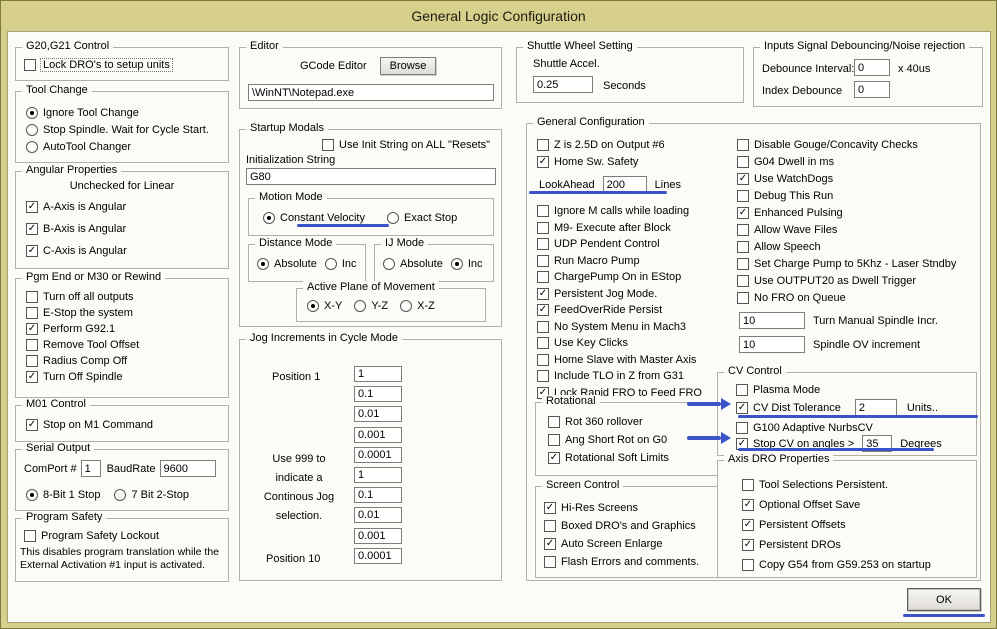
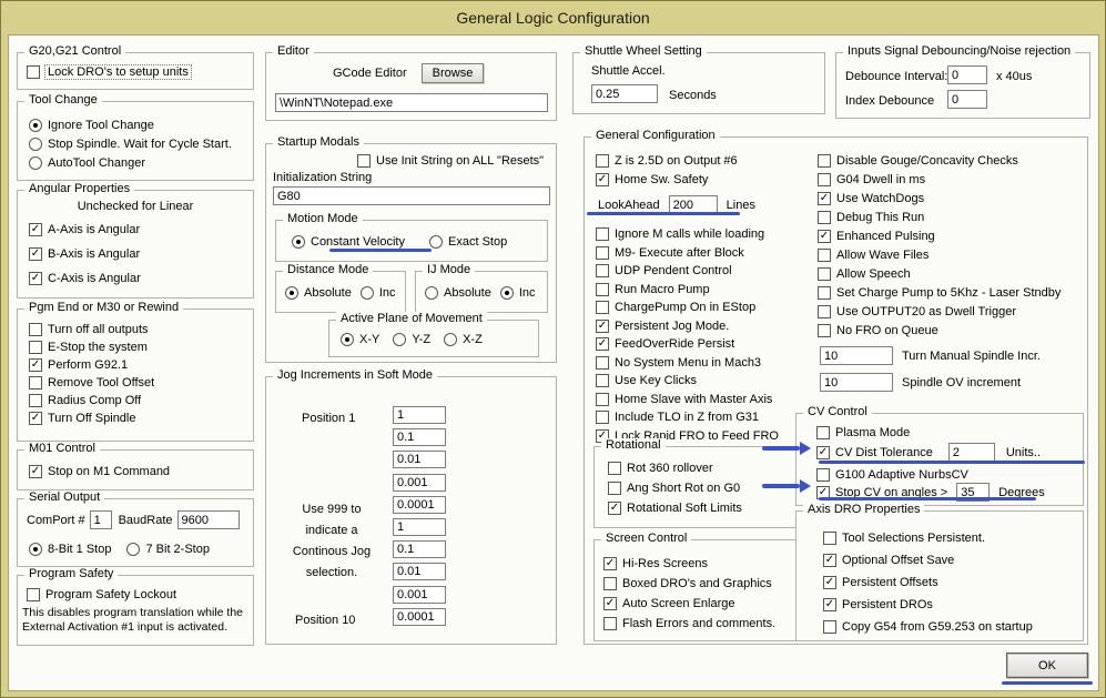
  General Logic Configuration
  G20,G21 Control
  Lock DRO's to setup units
  Tool Change
  Ignore Tool Change
  Stop Spindle. Wait for Cycle Start.
  AutoTool Changer
  Angular Properties
  Unchecked for Linear
  ✓
  A-Axis is Angular
  ✓
  B-Axis is Angular
  ✓
  C-Axis is Angular
  Pgm End or M30 or Rewind
  Turn off all outputs
  E-Stop the system
  ✓
  Perform G92.1
  Remove Tool Offset
  Radius Comp Off
  ✓
  Turn Off Spindle
  M01 Control
  ✓
  Stop on M1 Command
  Serial Output
  ComPort #
  1
  BaudRate
  9600
  8-Bit 1 Stop
  7 Bit 2-Stop
  Program Safety
  Program Safety Lockout
  This disables program translation while the External Activation #1 input is activated.
  Editor
  GCode Editor
  Browse
  \WinNT\Notepad.exe
  Startup Modals
  Use Init String on ALL "Resets"
  Initialization String
  G80
  Motion Mode
  Constant Velocity
  Exact Stop
  Distance Mode
  Absolute
  Inc
  IJ Mode
  Absolute
  Inc
  Active Plane of Movement
  X-Y
  Y-Z
  X-Z
- Jog Increments in Cycle Mode
+ Jog Increments in Soft Mode
  Position 1
  1
  0.1
  0.01
  0.001
  0.0001
  1
  0.1
  0.01
  0.001
  0.0001
  Use 999 to
  indicate a
  Continous Jog
  selection.
  Position 10
  Shuttle Wheel Setting
  Shuttle Accel.
  0.25
  Seconds
  Inputs Signal Debouncing/Noise rejection
  Debounce Interval:
  0
  x 40us
  Index Debounce
  0
  General Configuration
  Z is 2.5D on Output #6
  ✓
  Home Sw. Safety
  LookAhead
  200
  Lines
  Ignore M calls while loading
  M9- Execute after Block
  UDP Pendent Control
  Run Macro Pump
  ChargePump On in EStop
  ✓
  Persistent Jog Mode.
  ✓
  FeedOverRide Persist
  No System Menu in Mach3
  Use Key Clicks
  Home Slave with Master Axis
  Include TLO in Z from G31
  ✓
  Lock Rapid FRO to Feed FRO
  Rotational
  Rot 360 rollover
  Ang Short Rot on G0
  ✓
  Rotational Soft Limits
  Screen Control
  ✓
  Hi-Res Screens
  Boxed DRO's and Graphics
  ✓
  Auto Screen Enlarge
  Flash Errors and comments.
  Disable Gouge/Concavity Checks
  G04 Dwell in ms
  ✓
  Use WatchDogs
  Debug This Run
  ✓
  Enhanced Pulsing
  Allow Wave Files
  Allow Speech
  Set Charge Pump to 5Khz - Laser Stndby
  Use OUTPUT20 as Dwell Trigger
  No FRO on Queue
  10
  Turn Manual Spindle Incr.
  10
  Spindle OV increment
  CV Control
  Plasma Mode
  ✓
  CV Dist Tolerance
  2
  Units..
  G100 Adaptive NurbsCV
  ✓
  Stop CV on angles >
  35
  Degrees
  Axis DRO Properties
  Tool Selections Persistent.
  ✓
  Optional Offset Save
  ✓
  Persistent Offsets
  ✓
  Persistent DROs
  Copy G54 from G59.253 on startup
  OK
